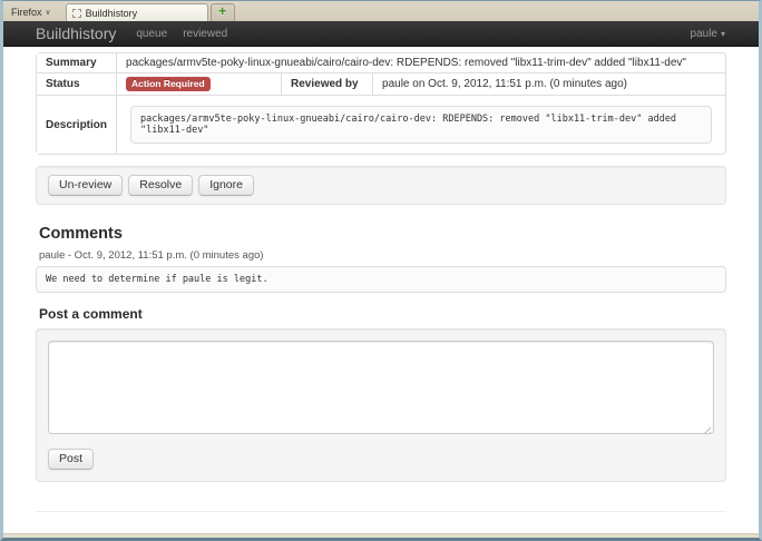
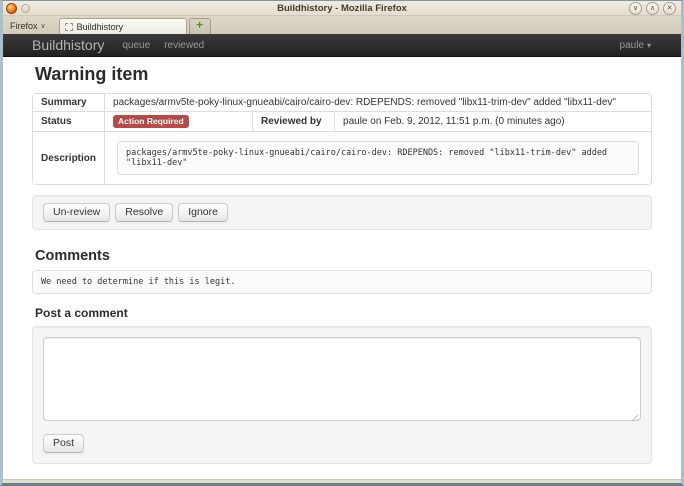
+ Buildhistory - Mozilla Firefox
  Firefox
  Buildhistory
  +
  Buildhistory
  queue
  reviewed
  paule
  ▾
+ Warning item
  Summary	packages/armv5te-poky-linux-gnueabi/cairo/cairo-dev: RDEPENDS: removed "libx11-trim-dev" added "libx11-dev"
- Status	Action Required	Reviewed by	paule on Oct. 9, 2012, 11:51 p.m. (0 minutes ago)
+ Status	Action Required	Reviewed by	paule on Feb. 9, 2012, 11:51 p.m. (0 minutes ago)
  Description	packages/armv5te-poky-linux-gnueabi/cairo/cairo-dev: RDEPENDS: removed "libx11-trim-dev" added "libx11-dev"
  Un-review
  Resolve
  Ignore
  Comments
- paule - Oct. 9, 2012, 11:51 p.m. (0 minutes ago)
- We need to determine if paule is legit.
+ We need to determine if this is legit.
  Post a comment
  Post
